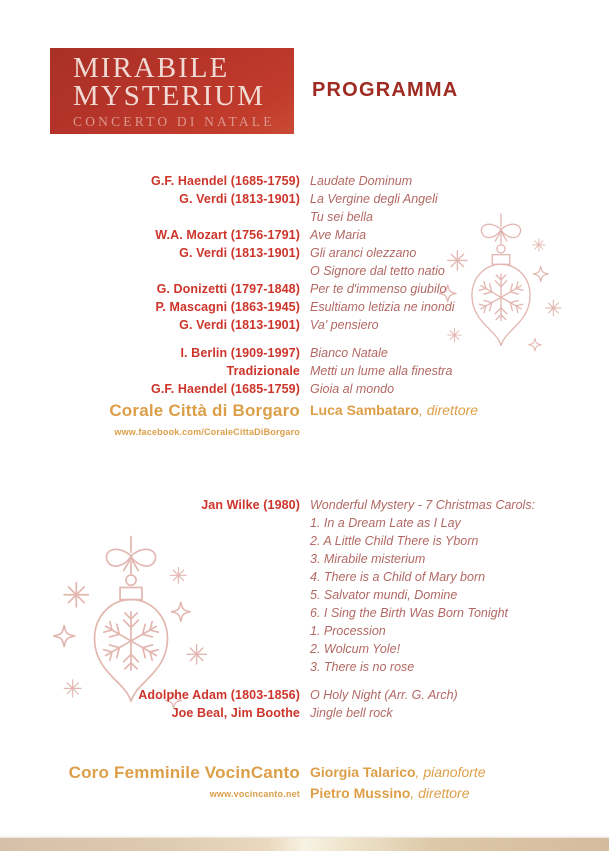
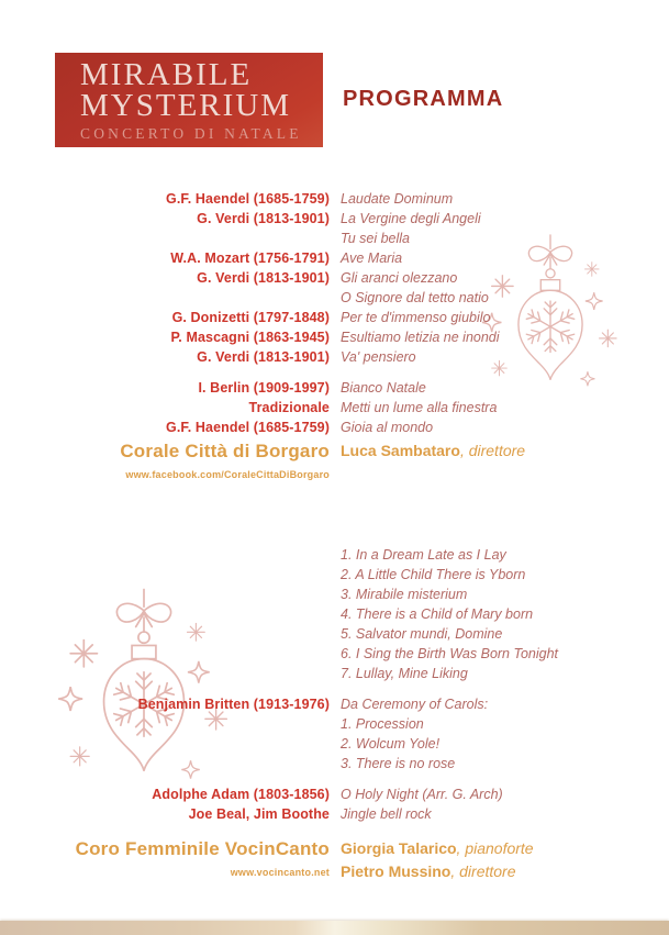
  MIRABILE
  MYSTERIUM
  CONCERTO DI NATALE
  PROGRAMMA
  G.F. Haendel (1685-1759)
  Laudate Dominum
  G. Verdi (1813-1901)
  La Vergine degli Angeli
  Tu sei bella
  W.A. Mozart (1756-1791)
  Ave Maria
  G. Verdi (1813-1901)
  Gli aranci olezzano
  O Signore dal tetto natio
  G. Donizetti (1797-1848)
  Per te d'immenso giubilo
  P. Mascagni (1863-1945)
  Esultiamo letizia ne inondi
  G. Verdi (1813-1901)
  Va' pensiero
  I. Berlin (1909-1997)
  Bianco Natale
  Tradizionale
  Metti un lume alla finestra
  G.F. Haendel (1685-1759)
  Gioia al mondo
  Corale Città di Borgaro
  www.facebook.com/CoraleCittaDiBorgaro
  Luca Sambataro, direttore
- Jan Wilke (1980)
- Wonderful Mystery - 7 Christmas Carols:
  1. In a Dream Late as I Lay
  2. A Little Child There is Yborn
  3. Mirabile misterium
  4. There is a Child of Mary born
  5. Salvator mundi, Domine
  6. I Sing the Birth Was Born Tonight
+ 7. Lullay, Mine Liking
+ Benjamin Britten (1913-1976)
+ Da Ceremony of Carols:
  1. Procession
  2. Wolcum Yole!
  3. There is no rose
  Adolphe Adam (1803-1856)
  O Holy Night (Arr. G. Arch)
  Joe Beal, Jim Boothe
  Jingle bell rock
  Coro Femminile VocinCanto
  www.vocincanto.net
  Giorgia Talarico, pianoforte
  Pietro Mussino, direttore
